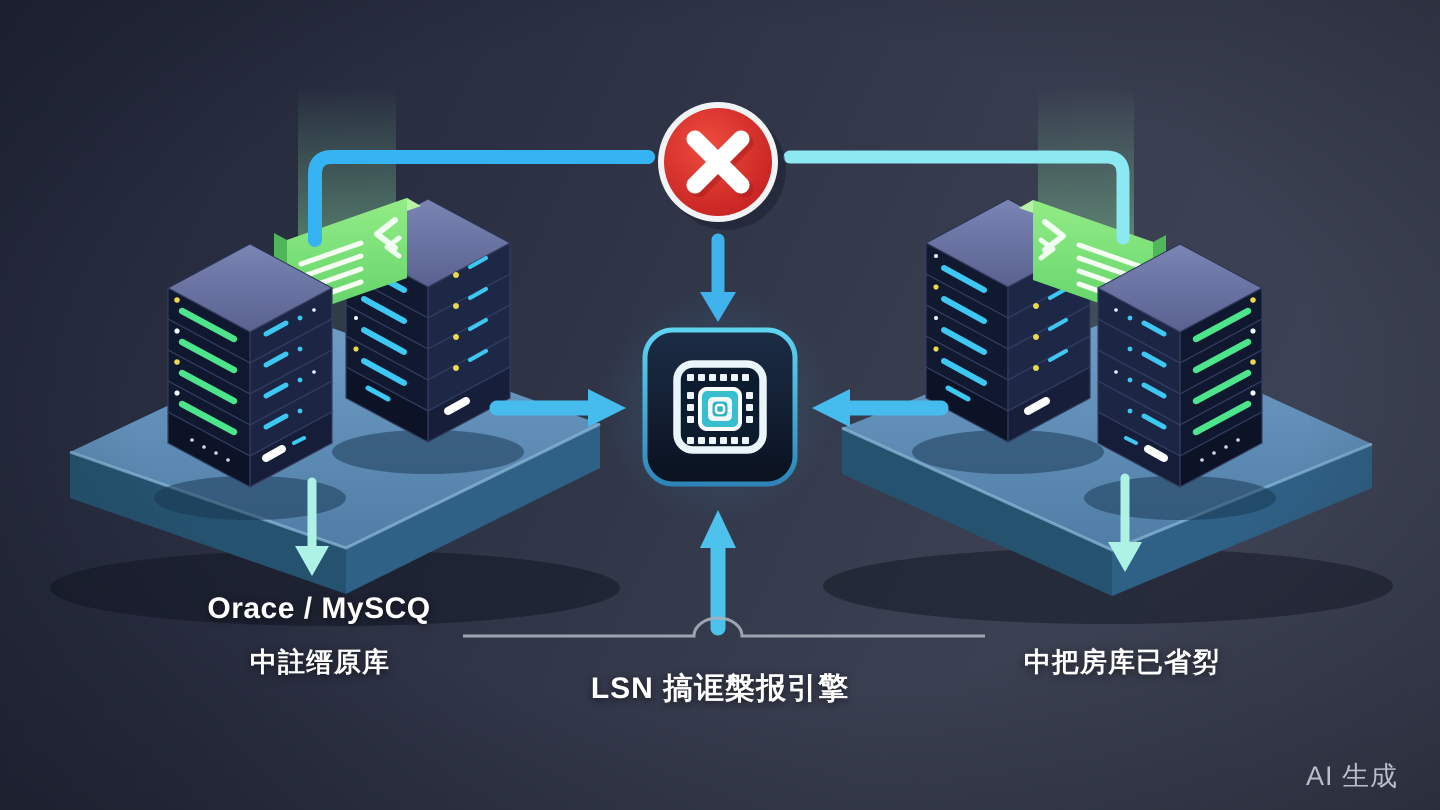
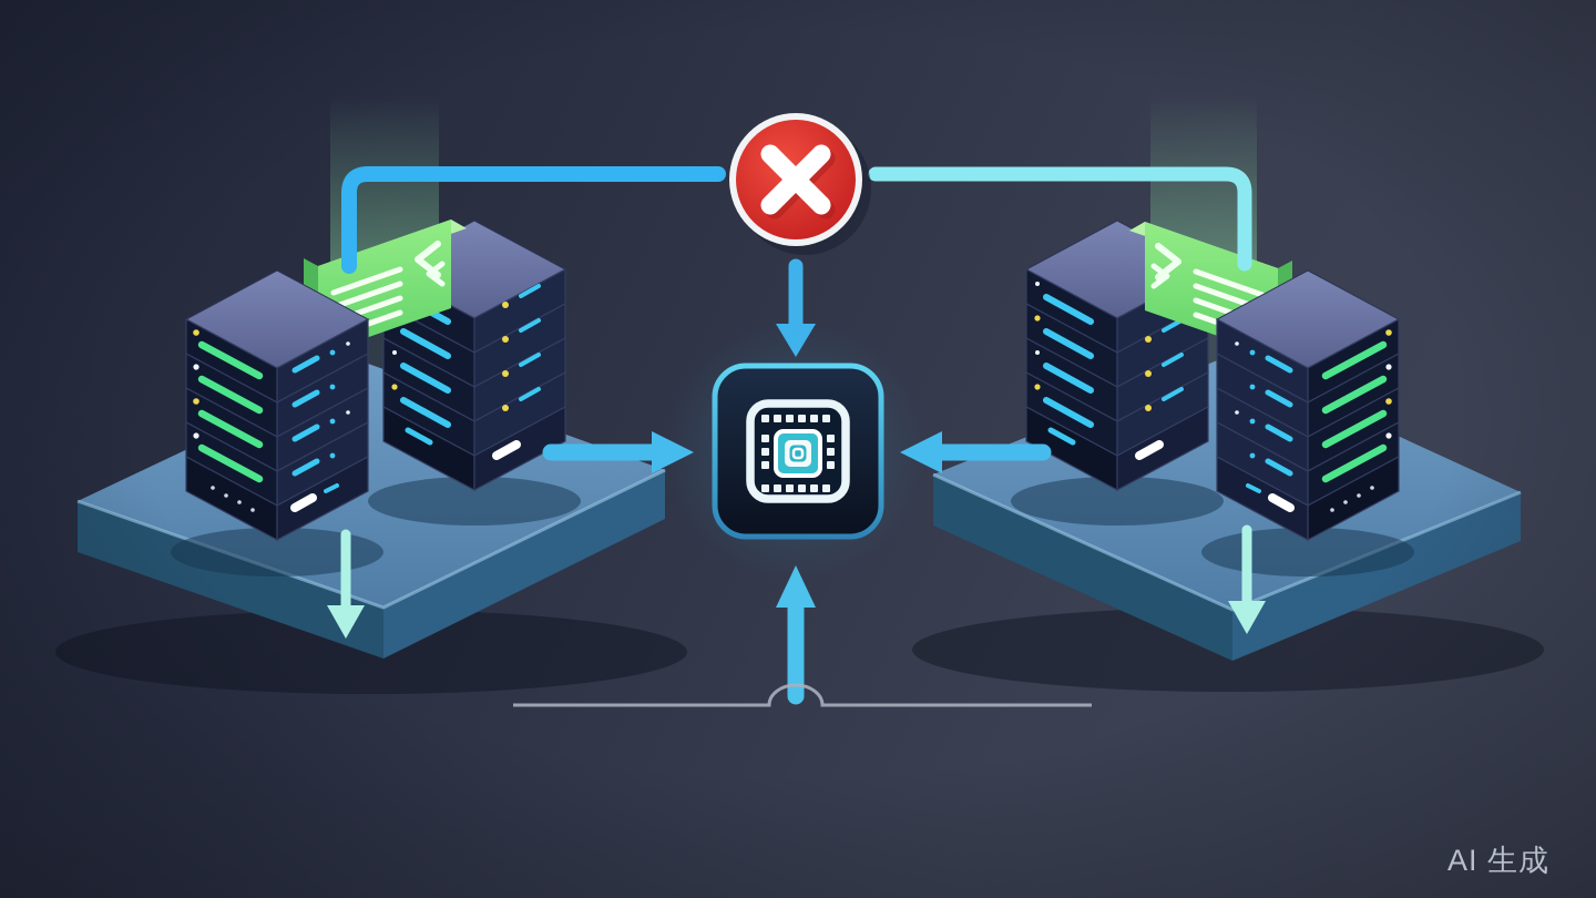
- Orace / MySCQ
- 中註缙原库
- 中把房库已省劽
- LSN 搞诓槃报引擎
  AI 生成
